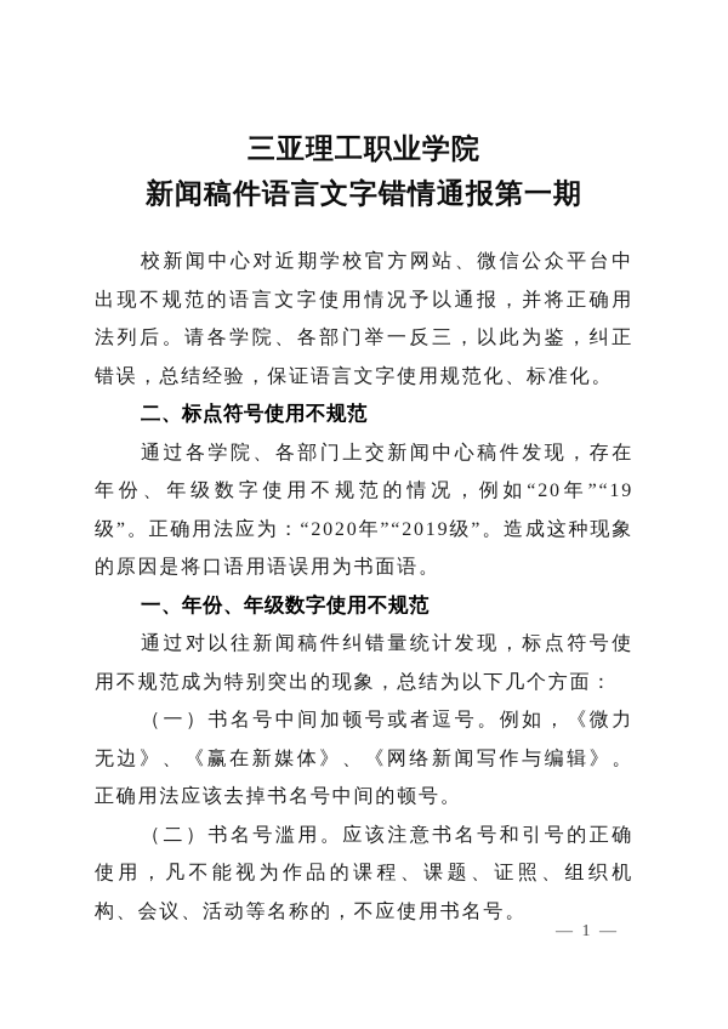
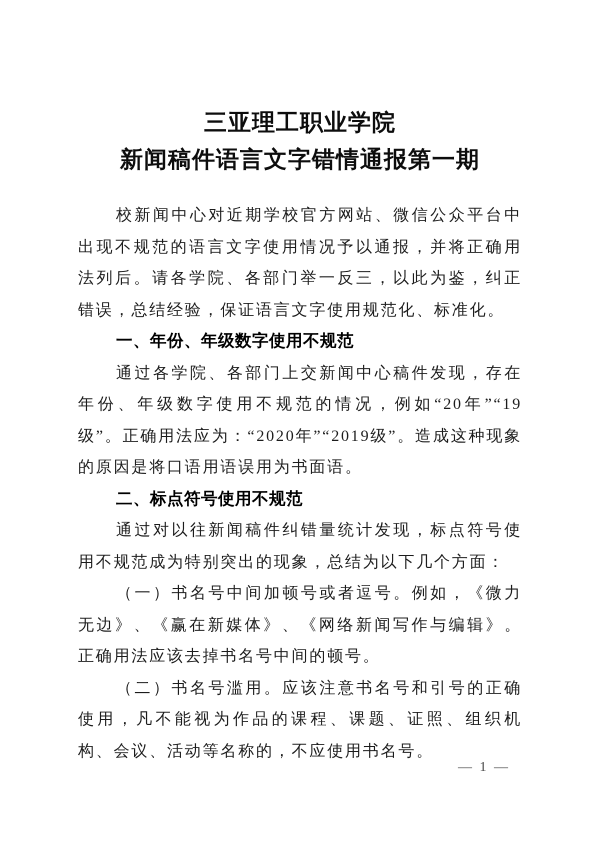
  三亚理工职业学院
  新闻稿件语言文字错情通报第一期
  校新闻中心对近期学校官方网站、微信公众平台中出现不规范的语言文字使用情况予以通报，并将正确用法列后。请各学院、各部门举一反三，以此为鉴，纠正错误，总结经验，保证语言文字使用规范化、标准化。
- 二、标点符号使用不规范
+ 一、年份、年级数字使用不规范
  通过各学院、各部门上交新闻中心稿件发现，存在年份、年级数字使用不规范的情况，例如“20年”“19级”。正确用法应为：“2020年”“2019级”。造成这种现象的原因是将口语用语误用为书面语。
- 一、年份、年级数字使用不规范
+ 二、标点符号使用不规范
  通过对以往新闻稿件纠错量统计发现，标点符号使用不规范成为特别突出的现象，总结为以下几个方面：
  （一）书名号中间加顿号或者逗号。例如，《微力无边》、《赢在新媒体》、《网络新闻写作与编辑》。正确用法应该去掉书名号中间的顿号。
  （二）书名号滥用。应该注意书名号和引号的正确使用，凡不能视为作品的课程、课题、证照、组织机构、会议、活动等名称的，不应使用书名号。
  — 1 —
